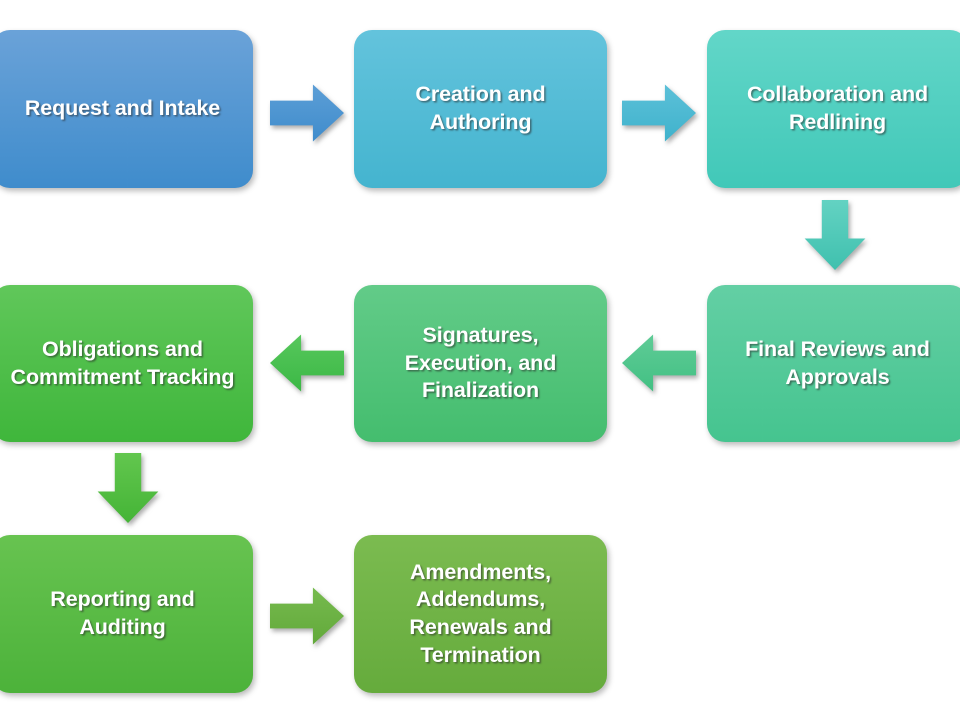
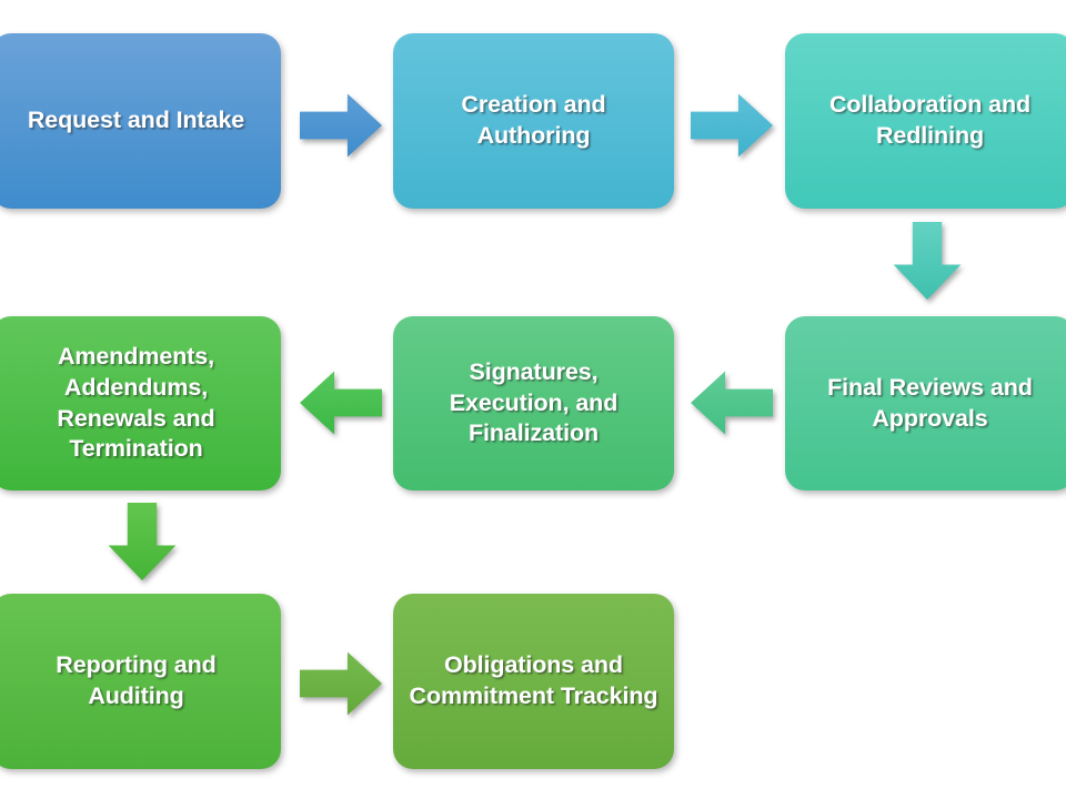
  Request and Intake
  Creation and Authoring
  Collaboration and Redlining
  Final Reviews and Approvals
  Signatures, Execution, and Finalization
- Obligations and Commitment Tracking
+ Amendments, Addendums, Renewals and Termination
  Reporting and Auditing
- Amendments, Addendums, Renewals and Termination
+ Obligations and Commitment Tracking
